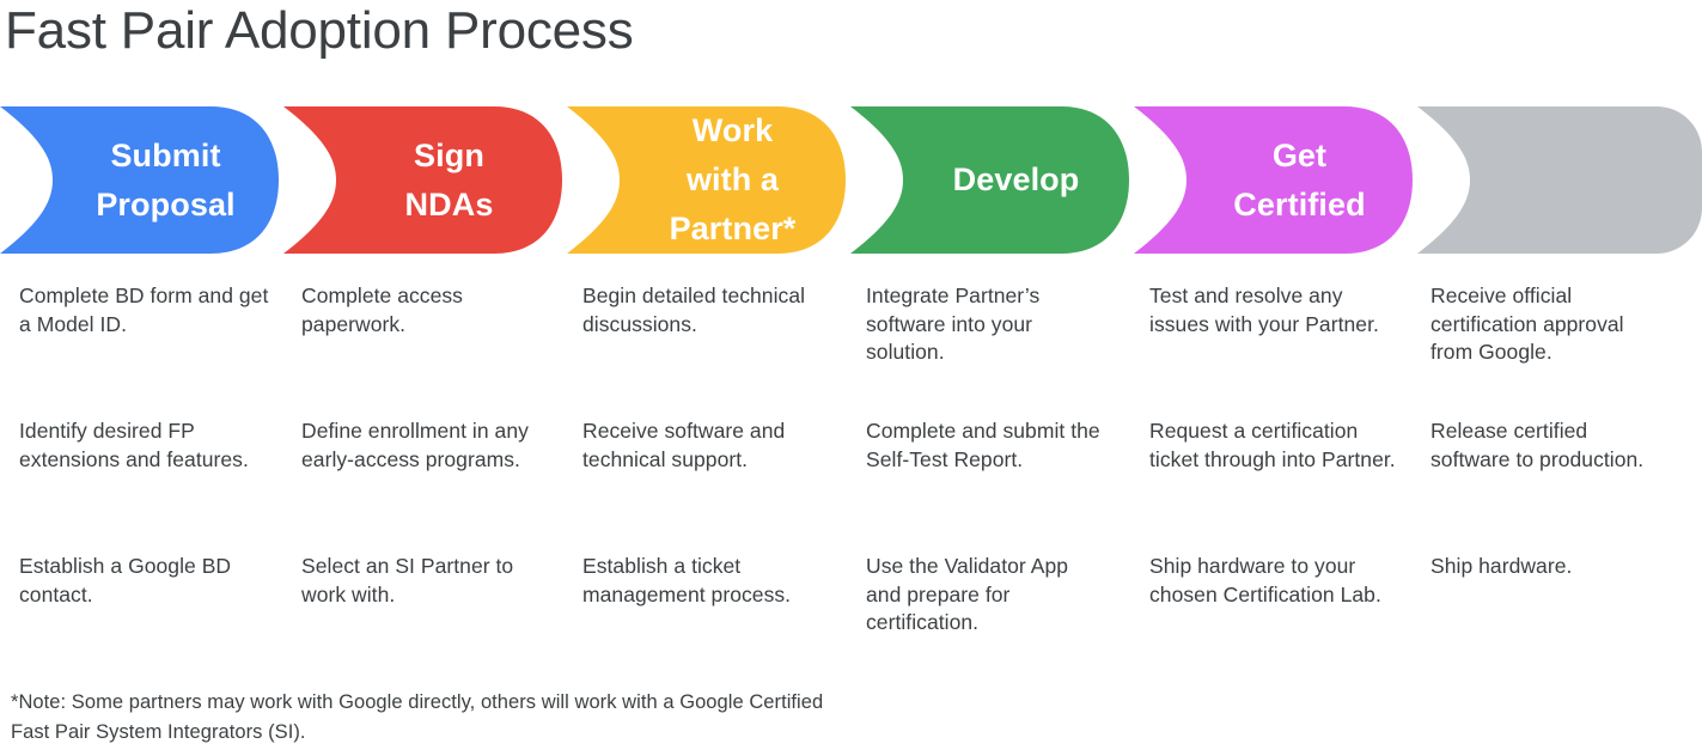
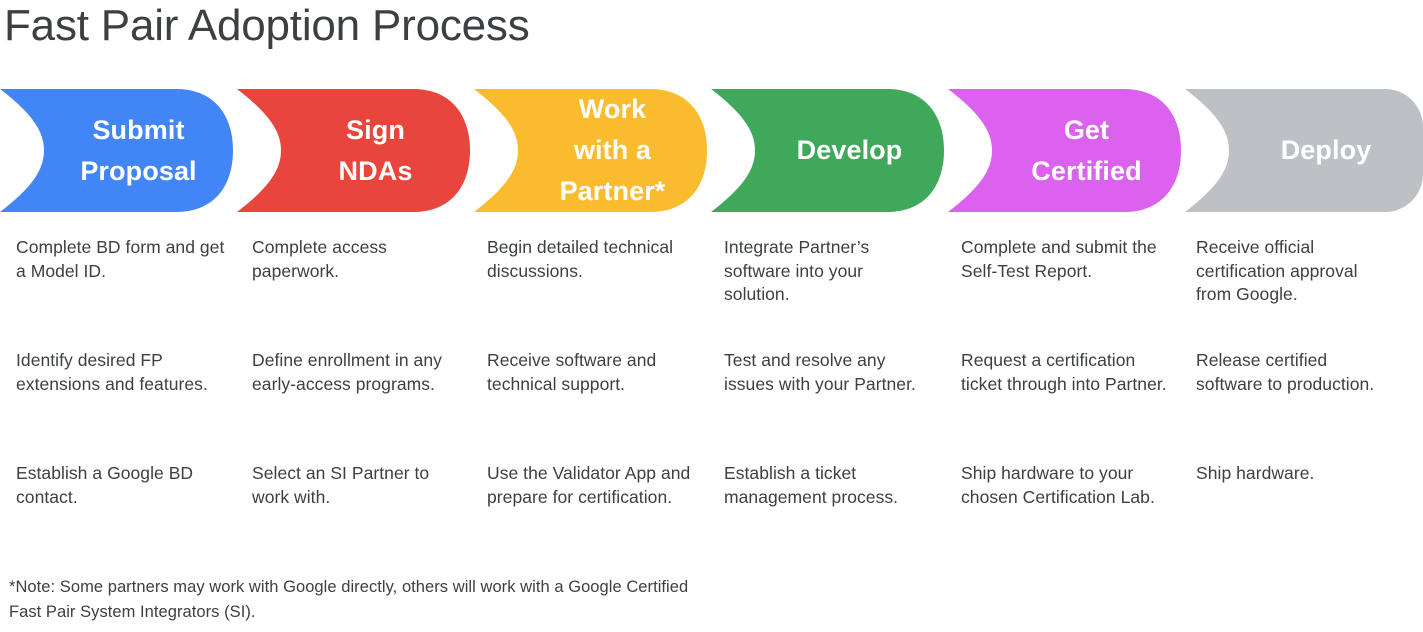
  Fast Pair Adoption Process
  Submit
  Proposal
  Sign
  NDAs
  Work
  with a
  Partner*
  Develop
  Get
  Certified
+ Deploy
  Complete BD form and get a Model ID.
  Identify desired FP extensions and features.
  Establish a Google BD contact.
  Complete access paperwork.
  Define enrollment in any early-access programs.
  Select an SI Partner to work with.
  Begin detailed technical discussions.
  Receive software and technical support.
- Establish a ticket management process.
+ Use the Validator App and prepare for certification.
  Integrate Partner’s software into your solution.
- Complete and submit the Self-Test Report.
+ Test and resolve any issues with your Partner.
- Use the Validator App and prepare for certification.
+ Establish a ticket management process.
- Test and resolve any issues with your Partner.
+ Complete and submit the Self-Test Report.
  Request a certification ticket through into Partner.
  Ship hardware to your chosen Certification Lab.
  Receive official certification approval from Google.
  Release certified software to production.
  Ship hardware.
  *Note: Some partners may work with Google directly, others will work with a Google Certified Fast Pair System Integrators (SI).
